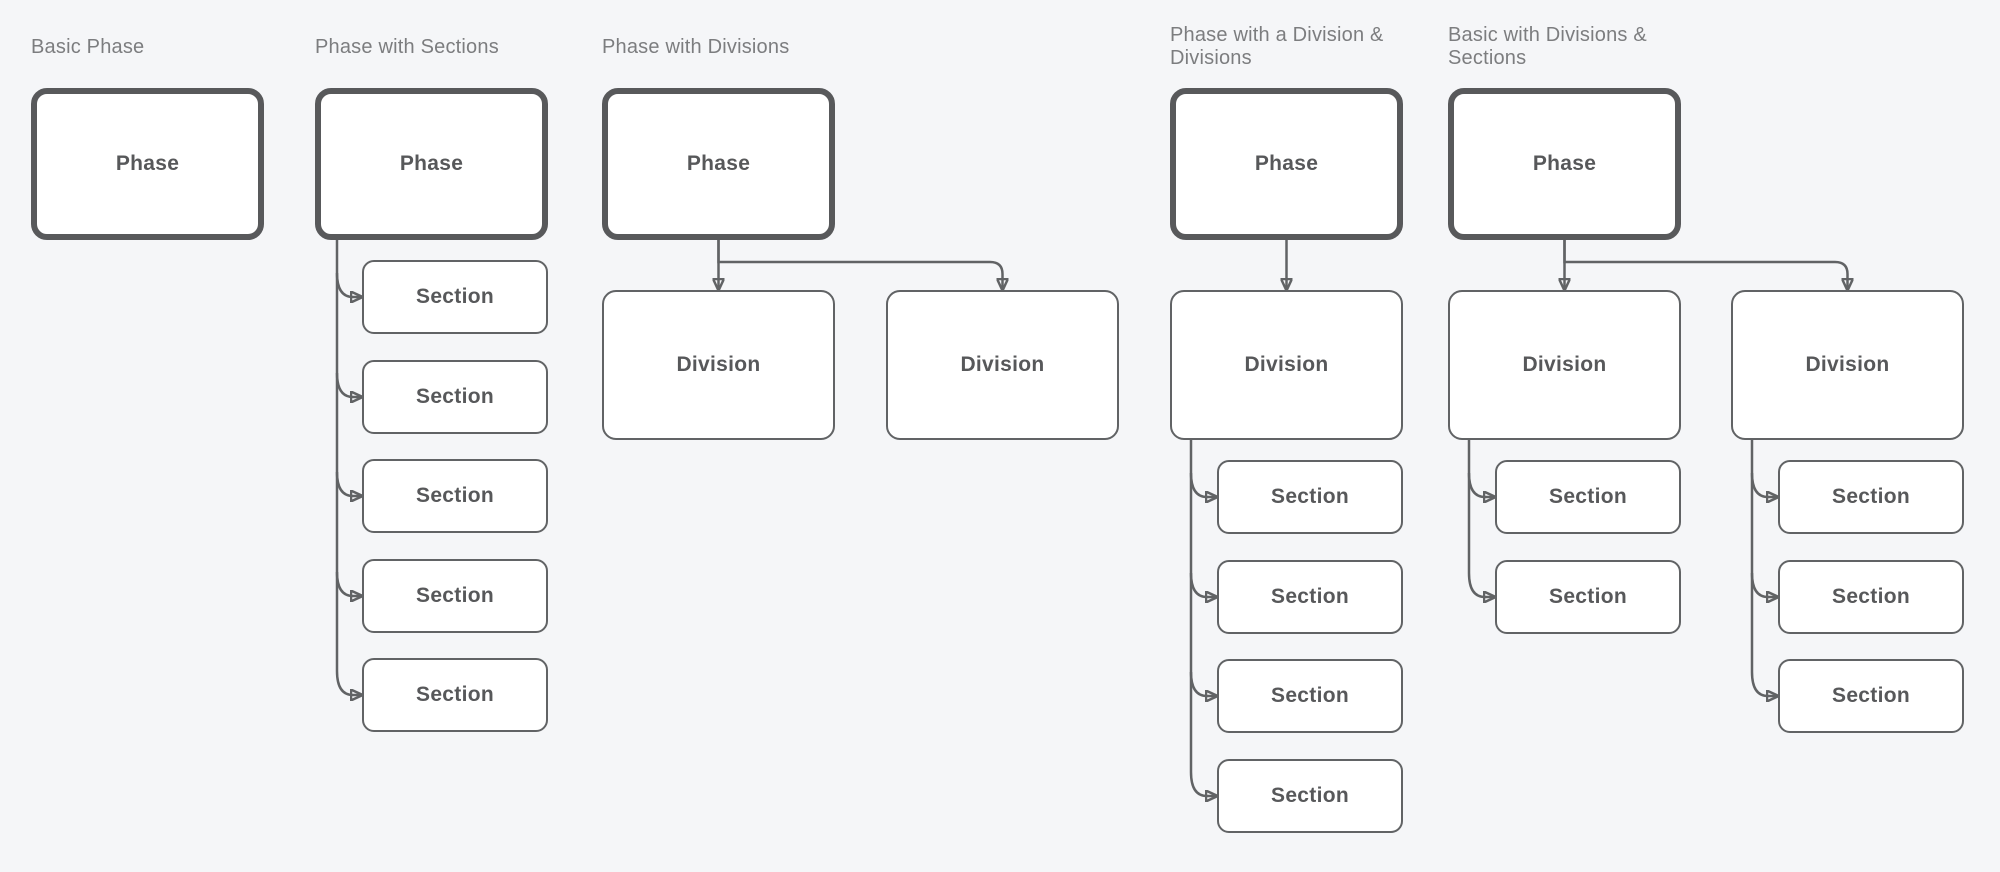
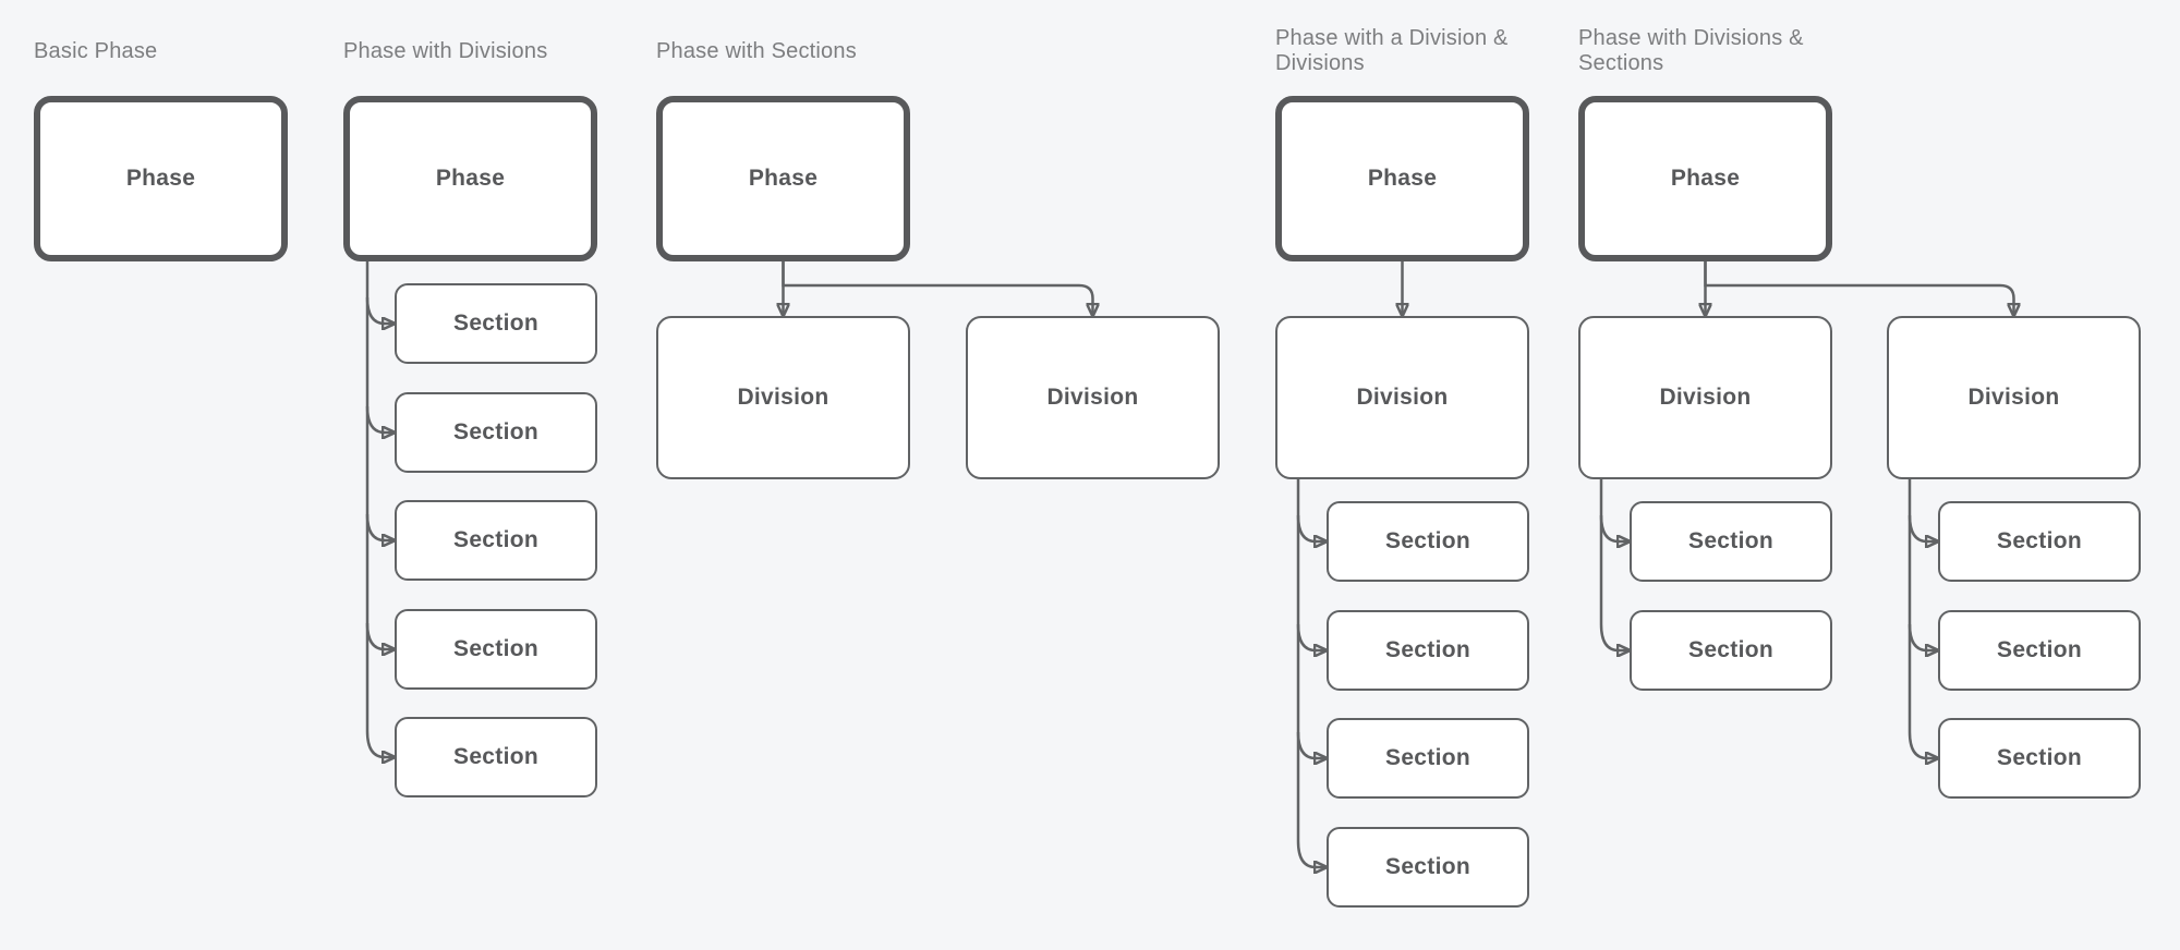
  Basic Phase
  Phase
- Phase with Sections
+ Phase with Divisions
  Phase
  Section
  Section
  Section
  Section
  Section
- Phase with Divisions
+ Phase with Sections
  Phase
  Division
  Division
  Phase with a Division & Divisions
  Phase
  Division
  Section
  Section
  Section
  Section
- Basic with Divisions & Sections
+ Phase with Divisions & Sections
  Phase
  Division
  Division
  Section
  Section
  Section
  Section
  Section
